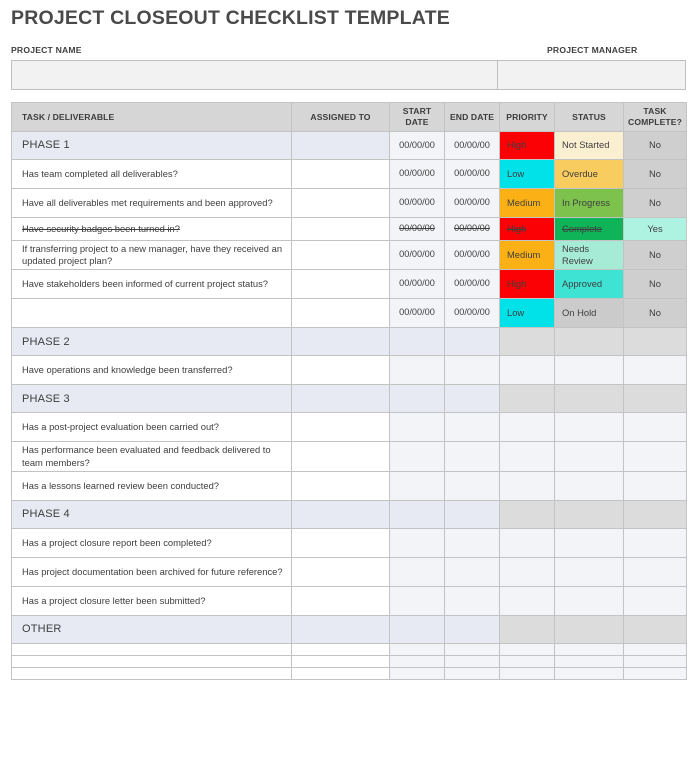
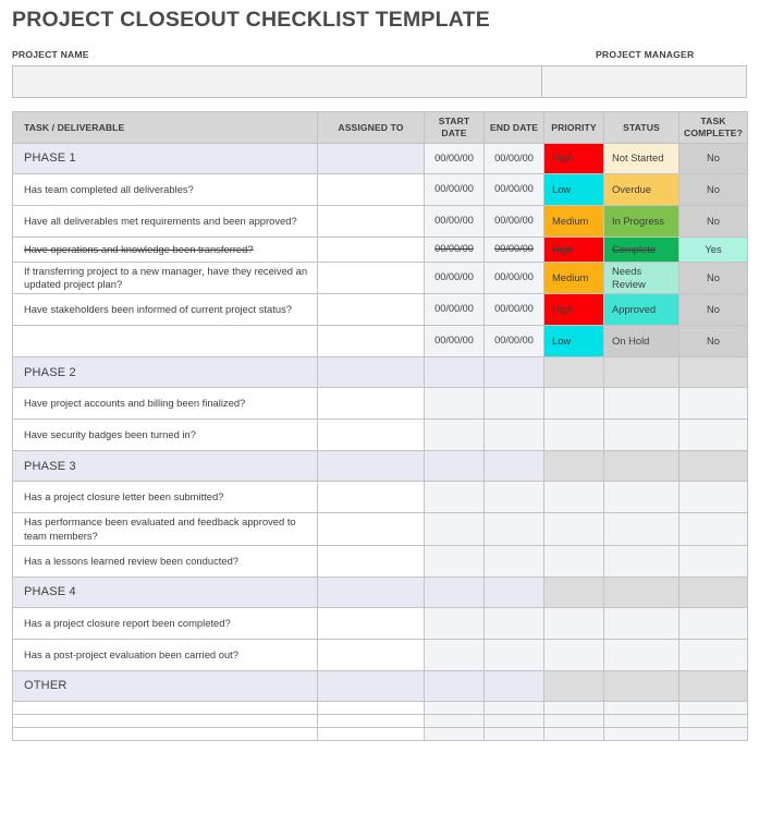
  PROJECT CLOSEOUT CHECKLIST TEMPLATE
  PROJECT NAME
  PROJECT MANAGER
  TASK / DELIVERABLE	ASSIGNED TO	START DATE	END DATE	PRIORITY	STATUS	TASK COMPLETE?
  PHASE 1		00/00/00	00/00/00	High	Not Started	No
  Has team completed all deliverables?		00/00/00	00/00/00	Low	Overdue	No
  Have all deliverables met requirements and been approved?		00/00/00	00/00/00	Medium	In Progress	No
- Have security badges been turned in?		00/00/00	00/00/00	High	Complete	Yes
+ Have operations and knowledge been transferred?		00/00/00	00/00/00	High	Complete	Yes
  If transferring project to a new manager, have they received an updated project plan?		00/00/00	00/00/00	Medium	Needs Review	No
  Have stakeholders been informed of current project status?		00/00/00	00/00/00	High	Approved	No
  		00/00/00	00/00/00	Low	On Hold	No
  PHASE 2
+ Have project accounts and billing been finalized?
- Have operations and knowledge been transferred?
+ Have security badges been turned in?
  PHASE 3
- Has a post-project evaluation been carried out?
+ Has a project closure letter been submitted?
- Has performance been evaluated and feedback delivered to team members?
+ Has performance been evaluated and feedback approved to team members?
  Has a lessons learned review been conducted?
  PHASE 4
  Has a project closure report been completed?
- Has project documentation been archived for future reference?
- Has a project closure letter been submitted?
+ Has a post-project evaluation been carried out?
  OTHER
